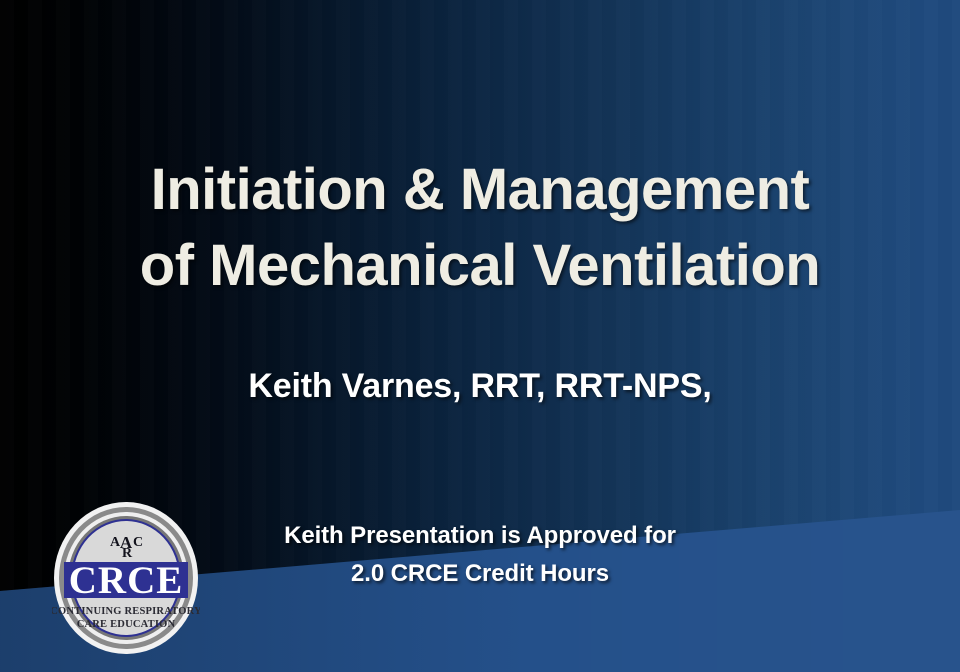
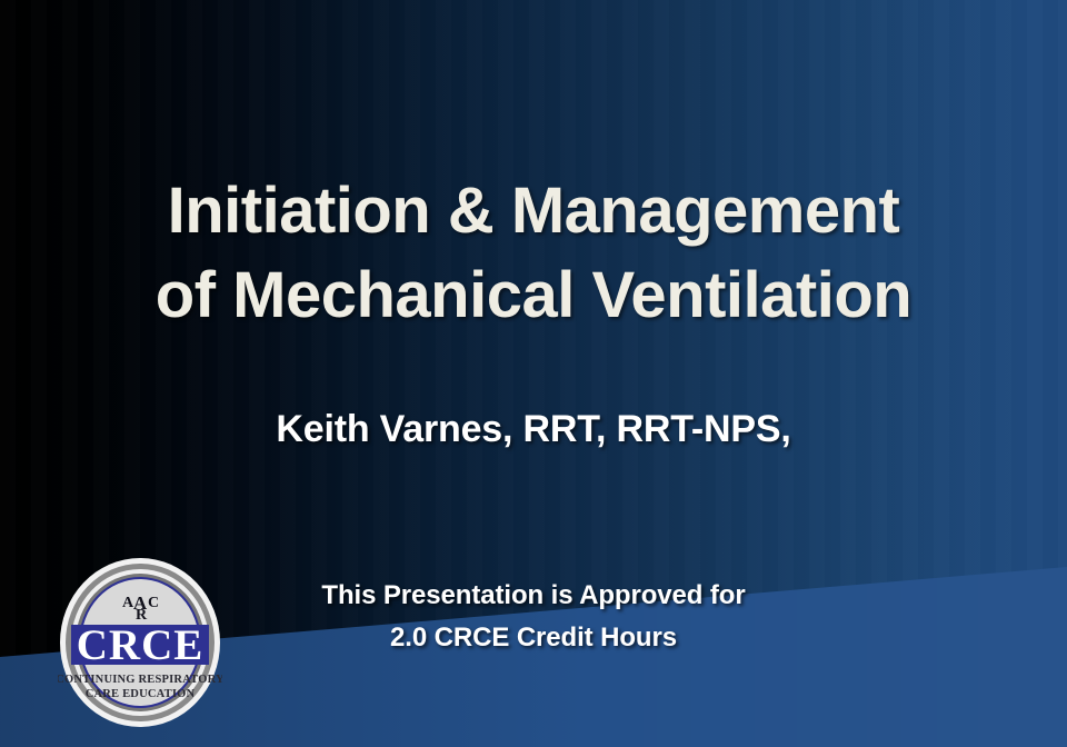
  Initiation & Management
  of Mechanical Ventilation
  Keith Varnes, RRT, RRT-NPS,
- Keith Presentation is Approved for
+ This Presentation is Approved for
  2.0 CRCE Credit Hours
  A
  A
  C
  R
  CRCE
  CONTINUING RESPIRATORY
  CARE EDUCATION
